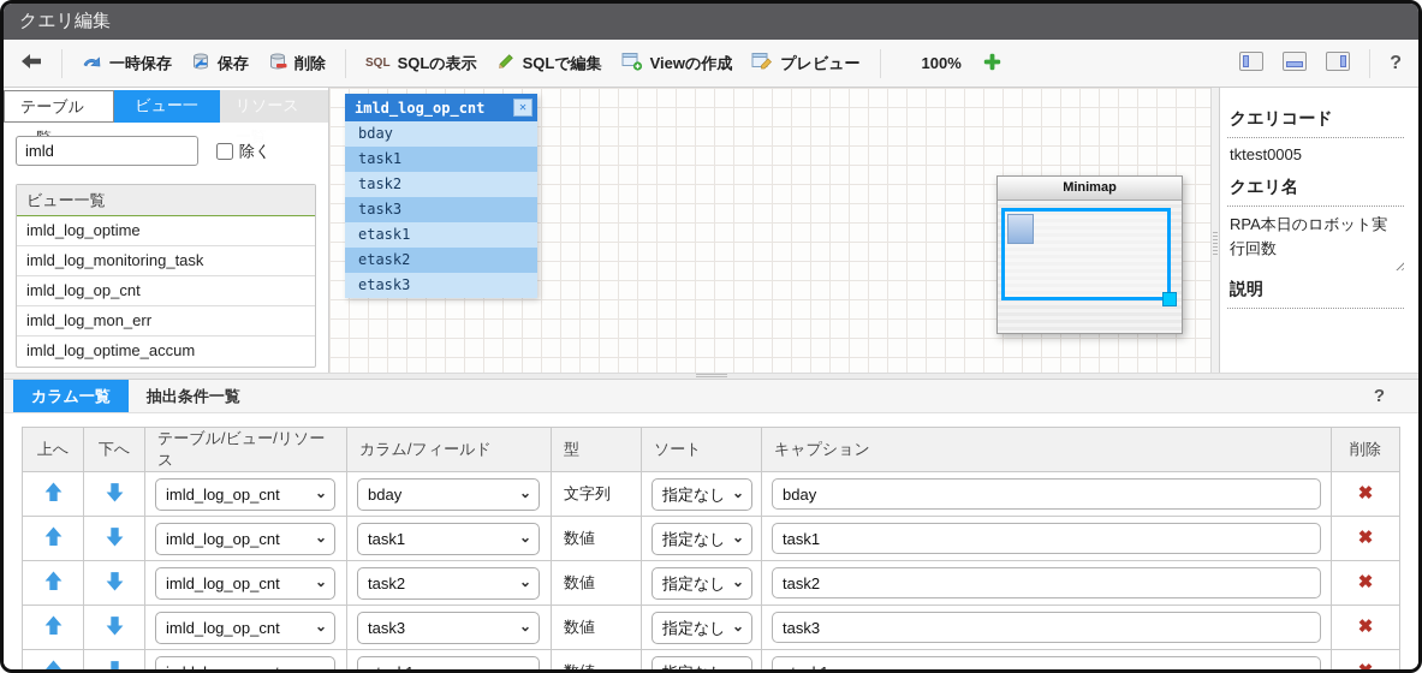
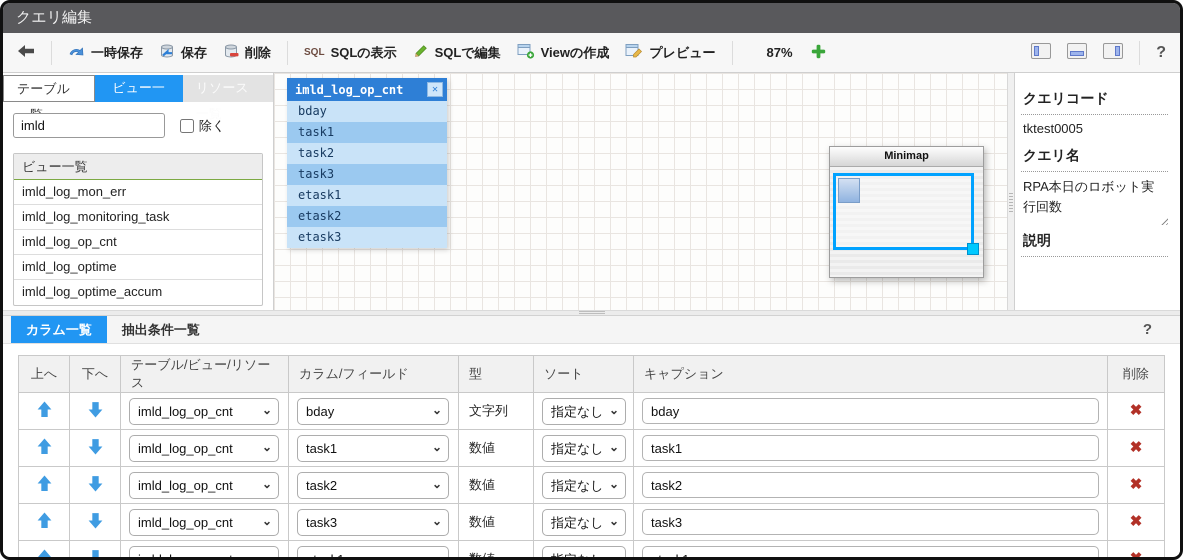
  クエリ編集
  一時保存
  保存
  削除
  SQL
  SQLの表示
  SQLで編集
  Viewの作成
  プレビュー
- 100%
+ 87%
  ?
  ビュー一
  リソース一覧
  imld
  除く
  ビュー一覧
- imld_log_optime
+ imld_log_mon_err
  imld_log_monitoring_task
  imld_log_op_cnt
- imld_log_mon_err
+ imld_log_optime
  imld_log_optime_accum
  imld_log_op_cnt
  ✕
  bday
  task1
  task2
  task3
  etask1
  etask2
  etask3
  Minimap
  クエリコード
  tktest0005
  クエリ名
  RPA本日のロボット実行回数
  説明
  カラム一覧
  抽出条件一覧
  ?
  上へ	下へ	テーブル/ビュー/リソース	カラム/フィールド	型	ソート	キャプション	削除
  		imld_log_op_cnt	bday	文字列	指定なし	bday	✖
  		imld_log_op_cnt	task1	数値	指定なし	task1	✖
  		imld_log_op_cnt	task2	数値	指定なし	task2	✖
  		imld_log_op_cnt	task3	数値	指定なし	task3	✖
